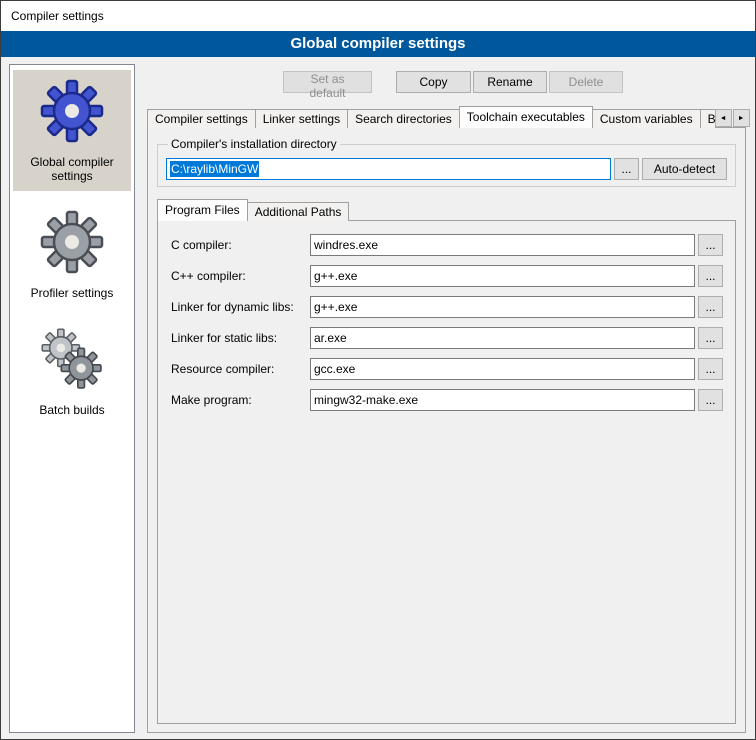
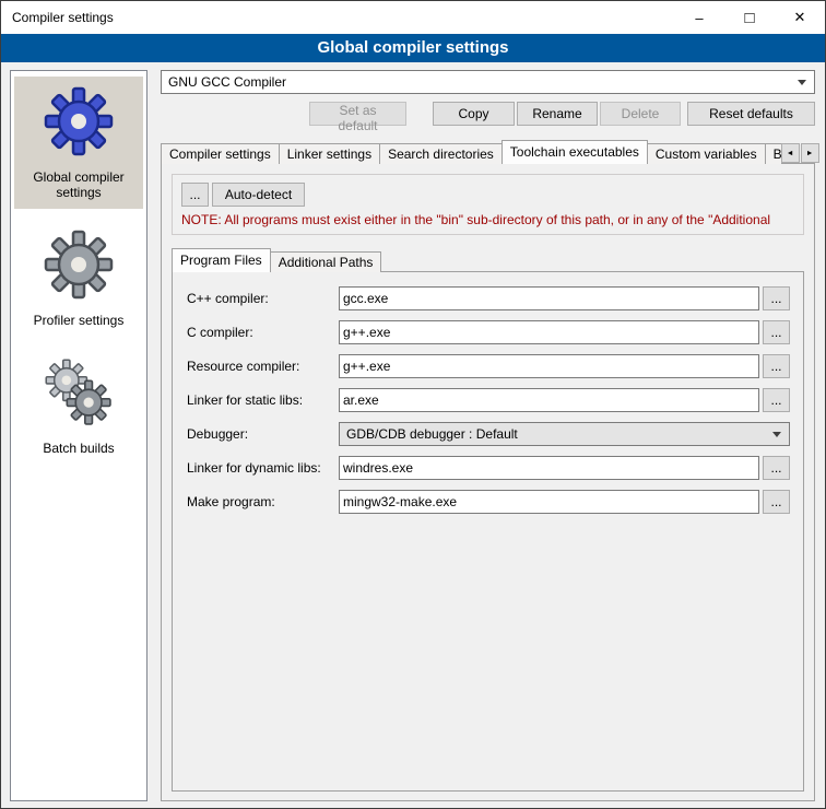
  Compiler settings
+ –
+ □
+ ✕
  Global compiler settings
  Global compiler settings
  Profiler settings
  Batch builds
+ GNU GCC Compiler
  Set as default
  Copy
  Rename
  Delete
+ Reset defaults
  Compiler settings
  Linker settings
  Search directories
  Toolchain executables
  Custom variables
- Compiler's installation directory
- C:\raylib\MinGW
  ...
  Auto-detect
+ NOTE: All programs must exist either in the "bin" sub-directory of this path, or in any of the "Additional
  Program Files
  Additional Paths
- C compiler:
+ C++ compiler:
- windres.exe
+ gcc.exe
  ...
- C++ compiler:
+ C compiler:
  g++.exe
  ...
- Linker for dynamic libs:
+ Resource compiler:
  g++.exe
  ...
  Linker for static libs:
  ar.exe
  ...
+ Debugger:
+ GDB/CDB debugger : Default
- Resource compiler:
+ Linker for dynamic libs:
- gcc.exe
+ windres.exe
  ...
  Make program:
  mingw32-make.exe
  ...
